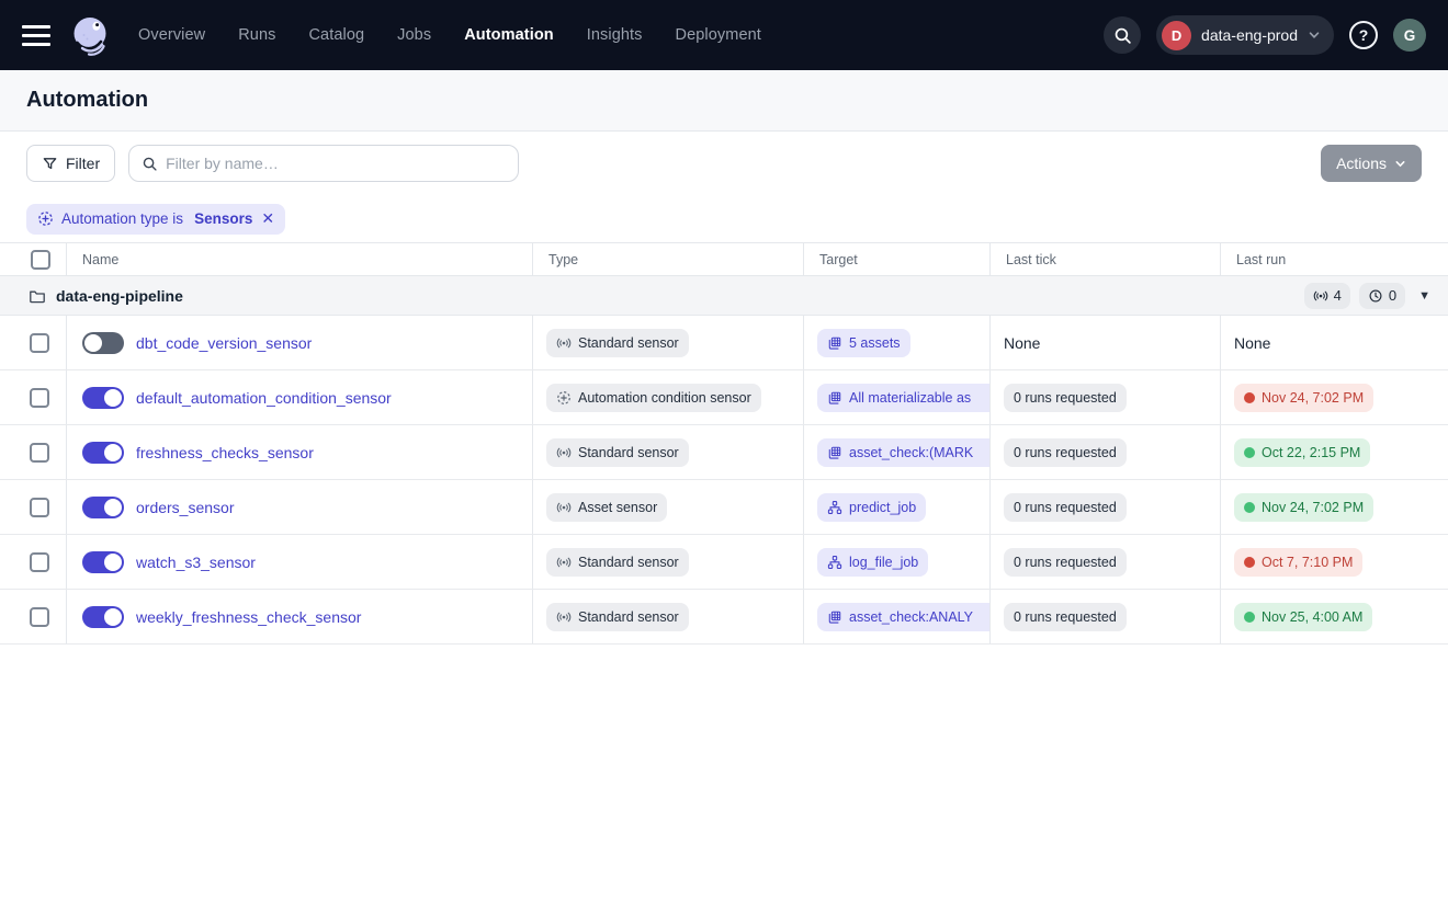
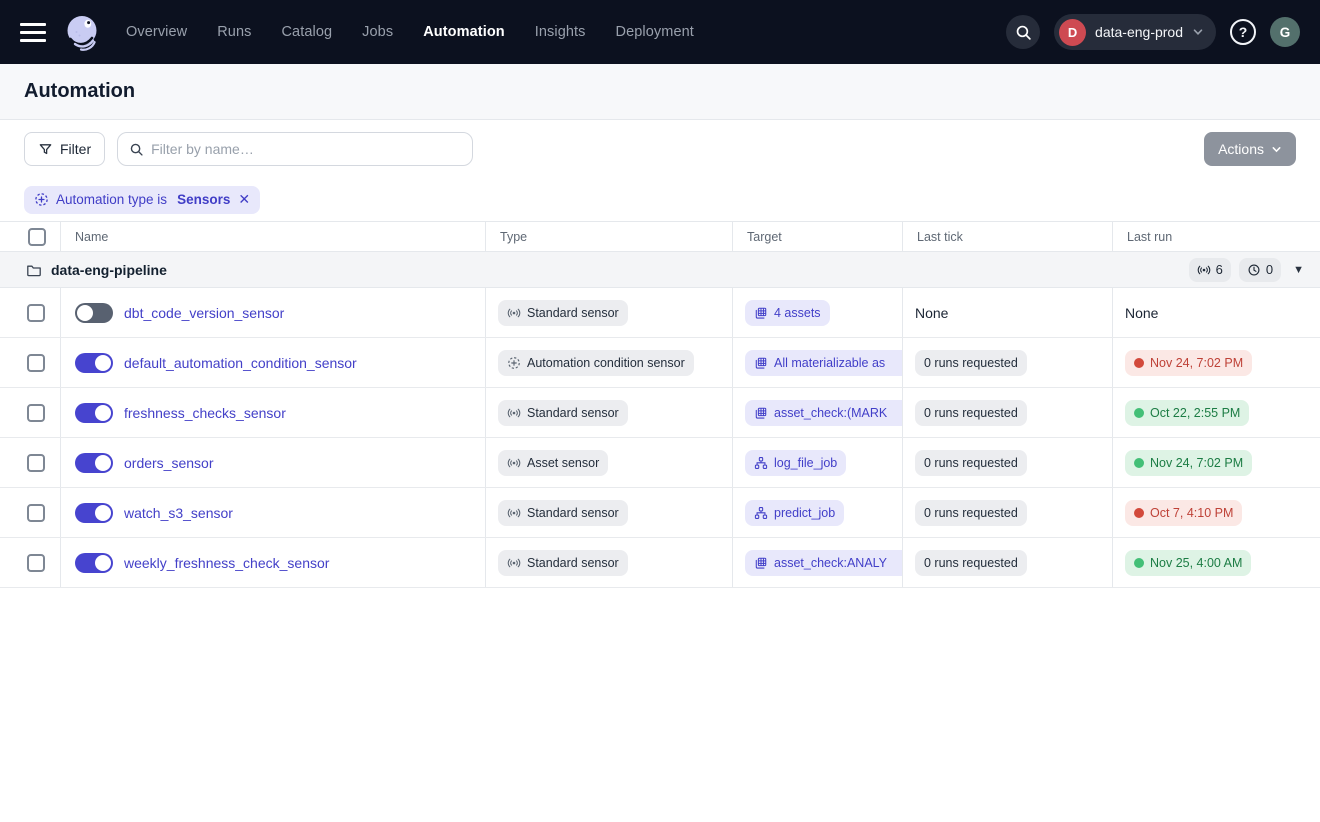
  Overview
  Runs
  Catalog
  Jobs
  Automation
  Insights
  Deployment
  D
  data-eng-prod
  ?
  G
  Automation
  Filter
  Filter by name…
  Actions
  Automation type is
  Sensors
  ✕
  Name
  Type
  Target
  Last tick
  Last run
  data-eng-pipeline
- 4
+ 6
  0
  ▼
  dbt_code_version_sensor
  Standard sensor
- 5 assets
+ 4 assets
  None
  None
  default_automation_condition_sensor
  Automation condition sensor
  All materializable as
  0 runs requested
  Nov 24, 7:02 PM
  freshness_checks_sensor
  Standard sensor
  asset_check:(MARK
  0 runs requested
- Oct 22, 2:15 PM
+ Oct 22, 2:55 PM
  orders_sensor
  Asset sensor
- predict_job
+ log_file_job
  0 runs requested
  Nov 24, 7:02 PM
  watch_s3_sensor
  Standard sensor
- log_file_job
+ predict_job
  0 runs requested
- Oct 7, 7:10 PM
+ Oct 7, 4:10 PM
  weekly_freshness_check_sensor
  Standard sensor
  asset_check:ANALY
  0 runs requested
  Nov 25, 4:00 AM
